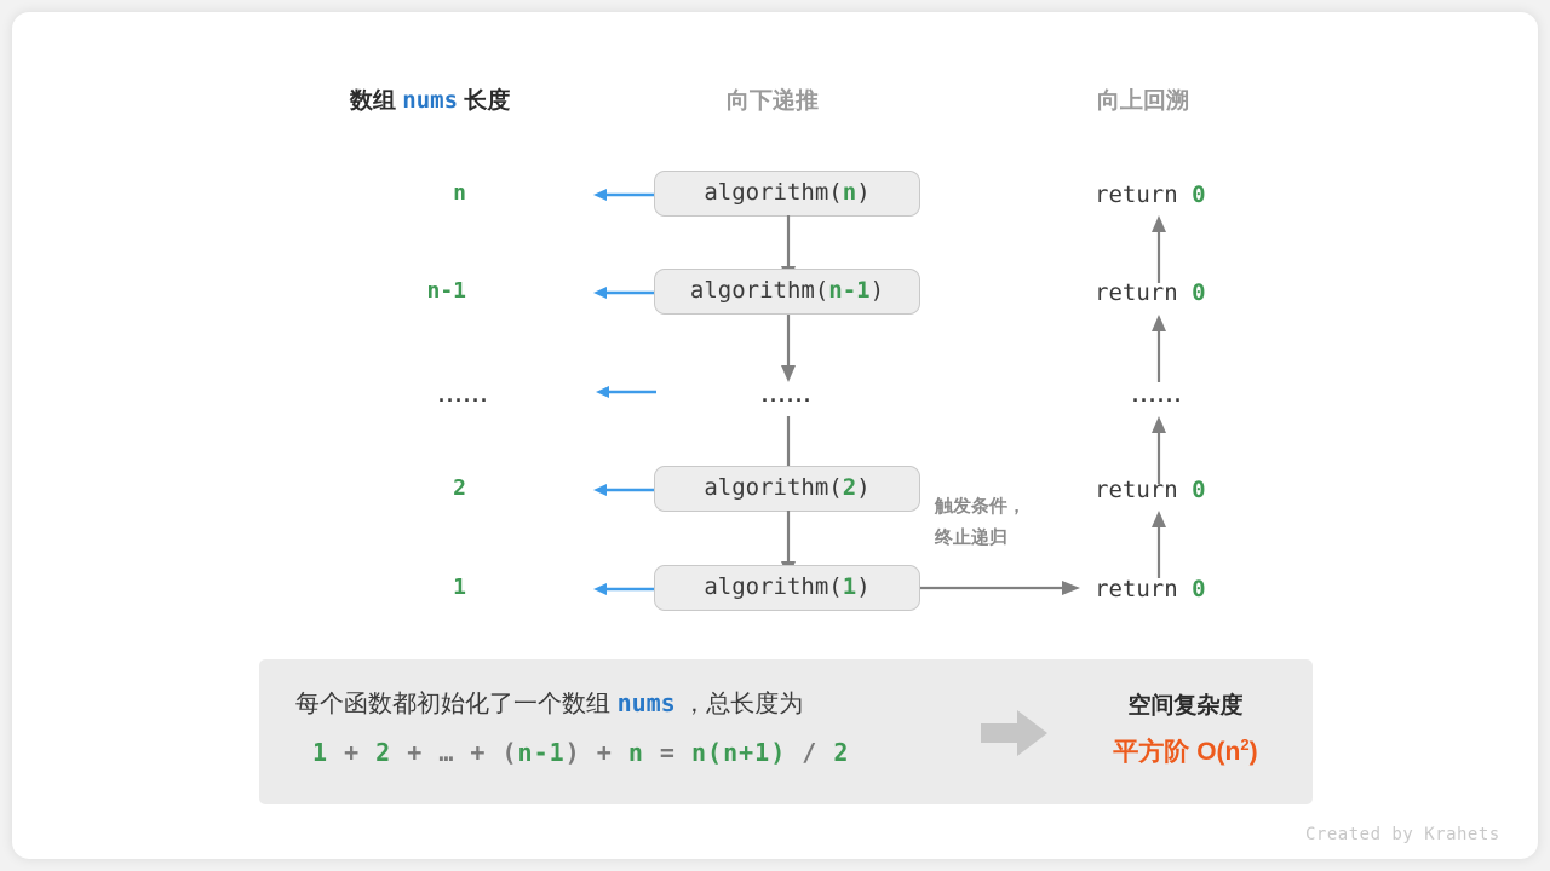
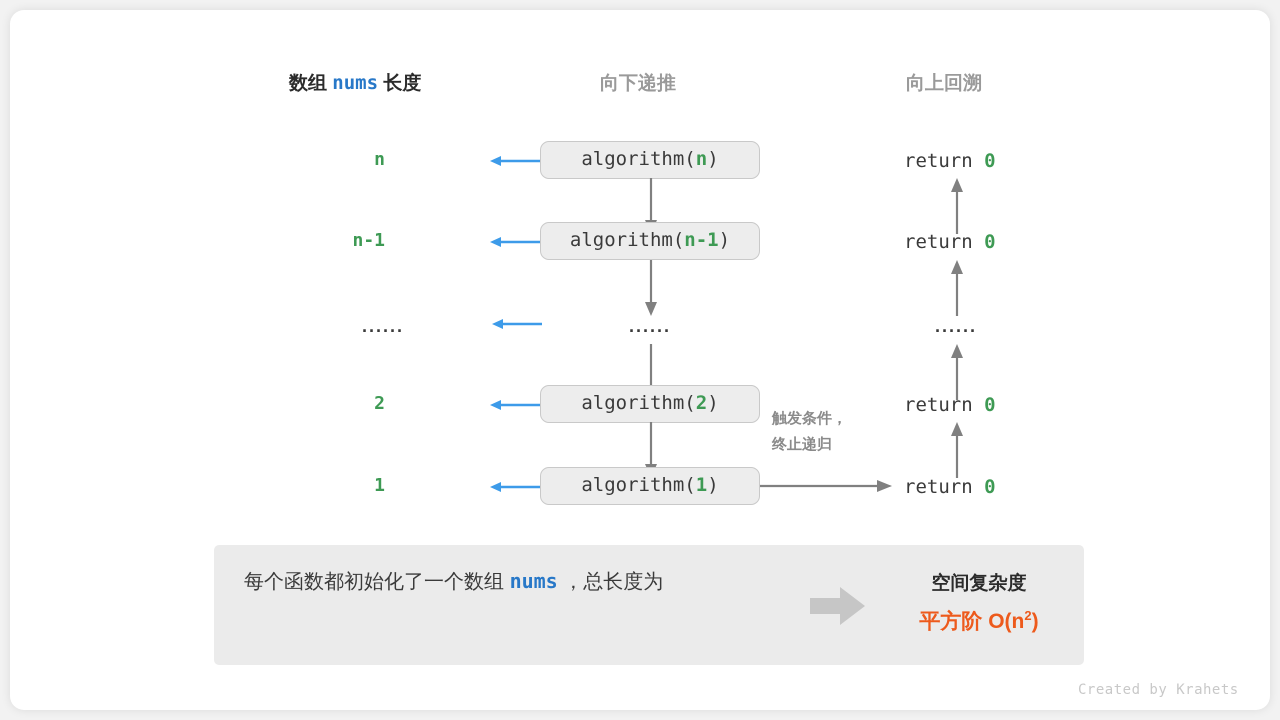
  数组 nums 长度
  向下递推
  向上回溯
  n
  algorithm(n)
  return 0
  n-1
  algorithm(n-1)
  return 0
  ······
  ······
  ······
  2
  algorithm(2)
  return 0
  触发条件，
  终止递归
  1
  algorithm(1)
  return 0
  每个函数都初始化了一个数组 nums ，总长度为
- 1 + 2 + … + (n-1) + n = n(n+1) / 2
  空间复杂度
  平方阶 O(n2)
  Created by Krahets
